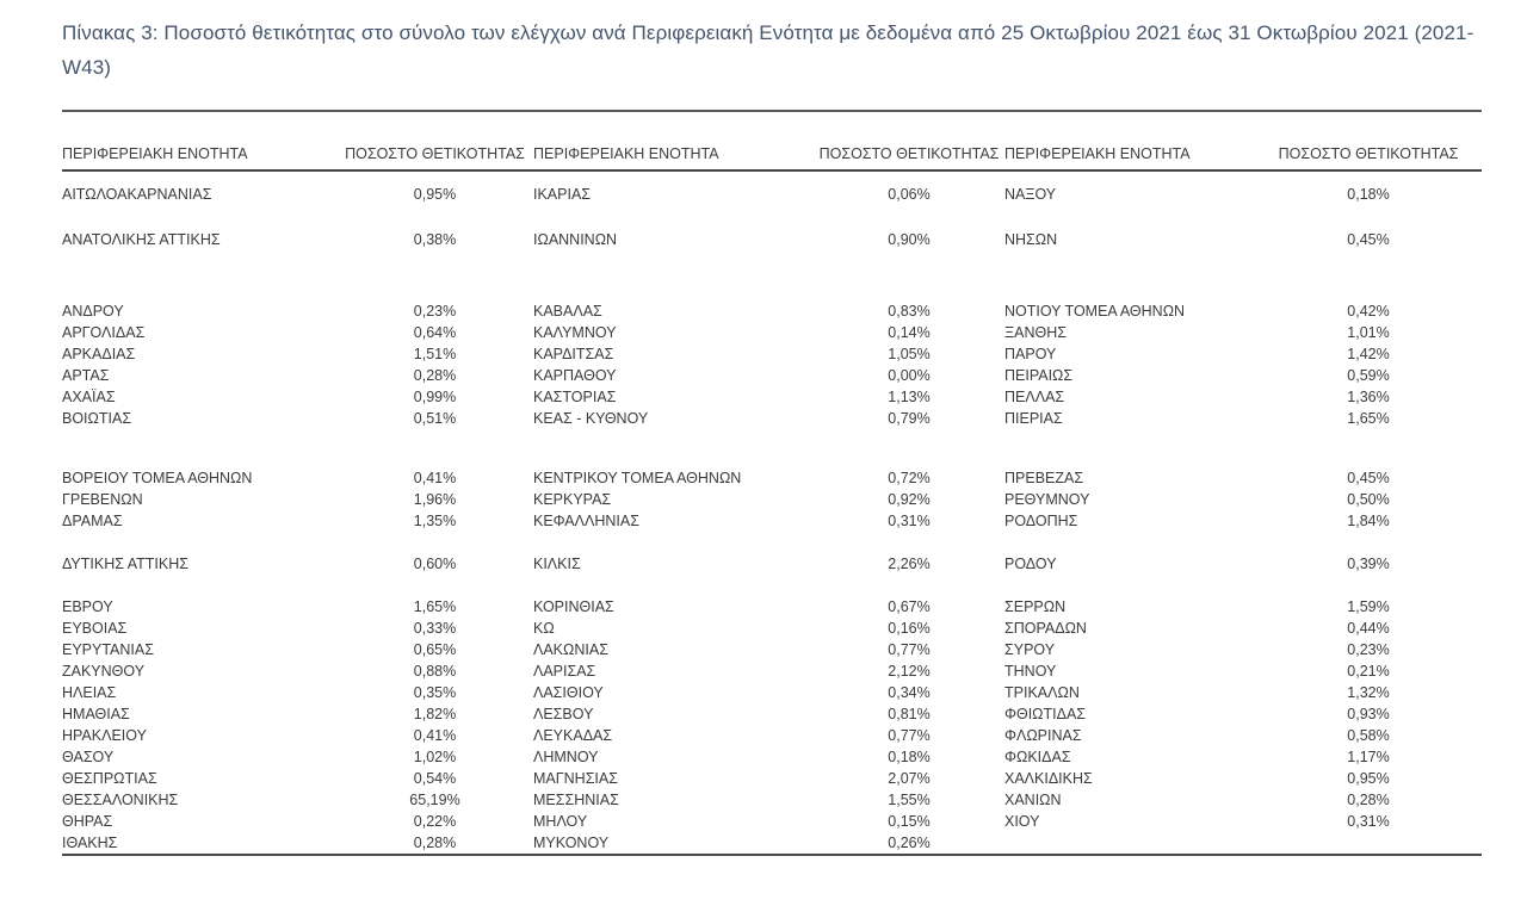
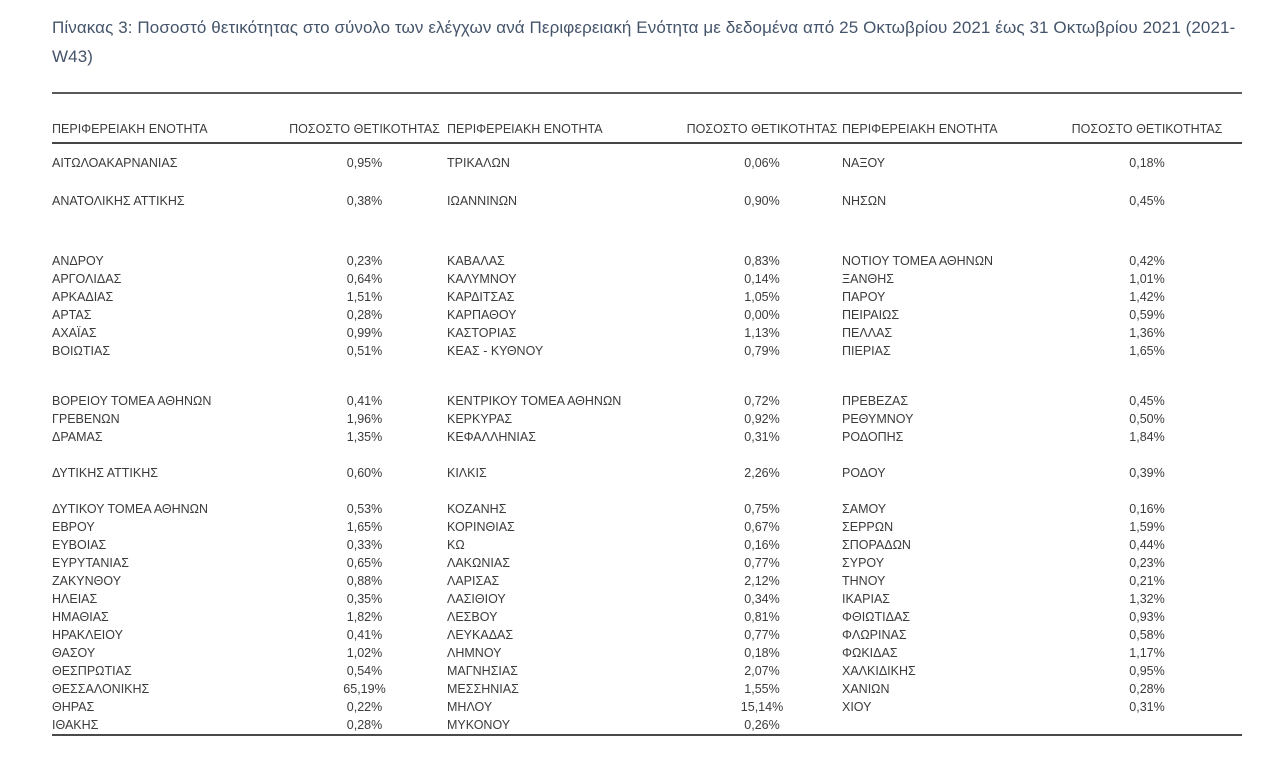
  Πίνακας 3: Ποσοστό θετικότητας στο σύνολο των ελέγχων ανά Περιφερειακή Ενότητα με δεδομένα από 25 Οκτωβρίου 2021 έως 31 Οκτωβρίου 2021 (2021-W43)
  ΠΕΡΙΦΕΡΕΙΑΚΗ ΕΝΟΤΗΤΑ	ΠΟΣΟΣΤΟ ΘΕΤΙΚΟΤΗΤΑΣ	ΠΕΡΙΦΕΡΕΙΑΚΗ ΕΝΟΤΗΤΑ	ΠΟΣΟΣΤΟ ΘΕΤΙΚΟΤΗΤΑΣ	ΠΕΡΙΦΕΡΕΙΑΚΗ ΕΝΟΤΗΤΑ	ΠΟΣΟΣΤΟ ΘΕΤΙΚΟΤΗΤΑΣ
- ΑΙΤΩΛΟΑΚΑΡΝΑΝΙΑΣ	0,95%	ΙΚΑΡΙΑΣ	0,06%	ΝΑΞΟΥ	0,18%
+ ΑΙΤΩΛΟΑΚΑΡΝΑΝΙΑΣ	0,95%	ΤΡΙΚΑΛΩΝ	0,06%	ΝΑΞΟΥ	0,18%
  ΑΝΑΤΟΛΙΚΗΣ ΑΤΤΙΚΗΣ	0,38%	ΙΩΑΝΝΙΝΩΝ	0,90%	ΝΗΣΩΝ	0,45%
  ΑΝΔΡΟΥ	0,23%	ΚΑΒΑΛΑΣ	0,83%	ΝΟΤΙΟΥ ΤΟΜΕΑ ΑΘΗΝΩΝ	0,42%
  ΑΡΓΟΛΙΔΑΣ	0,64%	ΚΑΛΥΜΝΟΥ	0,14%	ΞΑΝΘΗΣ	1,01%
  ΑΡΚΑΔΙΑΣ	1,51%	ΚΑΡΔΙΤΣΑΣ	1,05%	ΠΑΡΟΥ	1,42%
  ΑΡΤΑΣ	0,28%	ΚΑΡΠΑΘΟΥ	0,00%	ΠΕΙΡΑΙΩΣ	0,59%
  ΑΧΑΪΑΣ	0,99%	ΚΑΣΤΟΡΙΑΣ	1,13%	ΠΕΛΛΑΣ	1,36%
  ΒΟΙΩΤΙΑΣ	0,51%	ΚΕΑΣ - ΚΥΘΝΟΥ	0,79%	ΠΙΕΡΙΑΣ	1,65%
  ΒΟΡΕΙΟΥ ΤΟΜΕΑ ΑΘΗΝΩΝ	0,41%	ΚΕΝΤΡΙΚΟΥ ΤΟΜΕΑ ΑΘΗΝΩΝ	0,72%	ΠΡΕΒΕΖΑΣ	0,45%
  ΓΡΕΒΕΝΩΝ	1,96%	ΚΕΡΚΥΡΑΣ	0,92%	ΡΕΘΥΜΝΟΥ	0,50%
  ΔΡΑΜΑΣ	1,35%	ΚΕΦΑΛΛΗΝΙΑΣ	0,31%	ΡΟΔΟΠΗΣ	1,84%
  ΔΥΤΙΚΗΣ ΑΤΤΙΚΗΣ	0,60%	ΚΙΛΚΙΣ	2,26%	ΡΟΔΟΥ	0,39%
+ ΔΥΤΙΚΟΥ ΤΟΜΕΑ ΑΘΗΝΩΝ	0,53%	ΚΟΖΑΝΗΣ	0,75%	ΣΑΜΟΥ	0,16%
  ΕΒΡΟΥ	1,65%	ΚΟΡΙΝΘΙΑΣ	0,67%	ΣΕΡΡΩΝ	1,59%
  ΕΥΒΟΙΑΣ	0,33%	ΚΩ	0,16%	ΣΠΟΡΑΔΩΝ	0,44%
  ΕΥΡΥΤΑΝΙΑΣ	0,65%	ΛΑΚΩΝΙΑΣ	0,77%	ΣΥΡΟΥ	0,23%
  ΖΑΚΥΝΘΟΥ	0,88%	ΛΑΡΙΣΑΣ	2,12%	ΤΗΝΟΥ	0,21%
- ΗΛΕΙΑΣ	0,35%	ΛΑΣΙΘΙΟΥ	0,34%	ΤΡΙΚΑΛΩΝ	1,32%
+ ΗΛΕΙΑΣ	0,35%	ΛΑΣΙΘΙΟΥ	0,34%	ΙΚΑΡΙΑΣ	1,32%
  ΗΜΑΘΙΑΣ	1,82%	ΛΕΣΒΟΥ	0,81%	ΦΘΙΩΤΙΔΑΣ	0,93%
  ΗΡΑΚΛΕΙΟΥ	0,41%	ΛΕΥΚΑΔΑΣ	0,77%	ΦΛΩΡΙΝΑΣ	0,58%
  ΘΑΣΟΥ	1,02%	ΛΗΜΝΟΥ	0,18%	ΦΩΚΙΔΑΣ	1,17%
  ΘΕΣΠΡΩΤΙΑΣ	0,54%	ΜΑΓΝΗΣΙΑΣ	2,07%	ΧΑΛΚΙΔΙΚΗΣ	0,95%
  ΘΕΣΣΑΛΟΝΙΚΗΣ	65,19%	ΜΕΣΣΗΝΙΑΣ	1,55%	ΧΑΝΙΩΝ	0,28%
- ΘΗΡΑΣ	0,22%	ΜΗΛΟΥ	0,15%	ΧΙΟΥ	0,31%
+ ΘΗΡΑΣ	0,22%	ΜΗΛΟΥ	15,14%	ΧΙΟΥ	0,31%
  ΙΘΑΚΗΣ	0,28%	ΜΥΚΟΝΟΥ	0,26%
